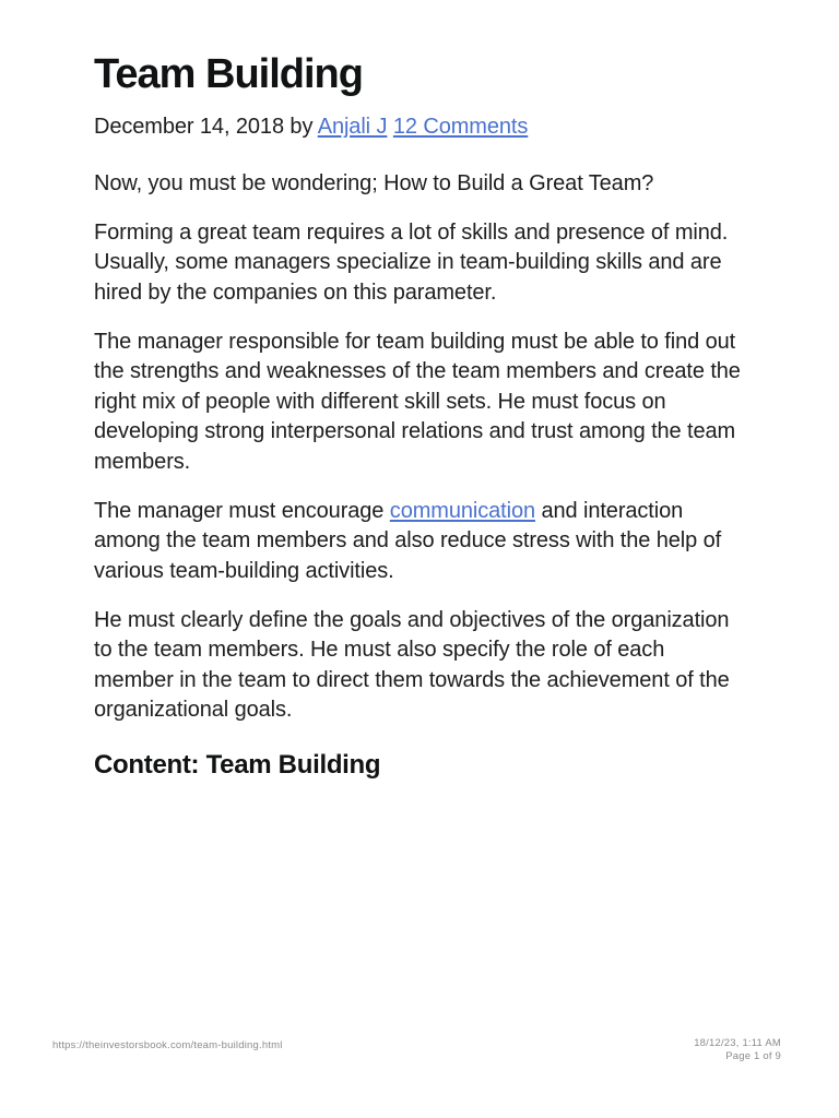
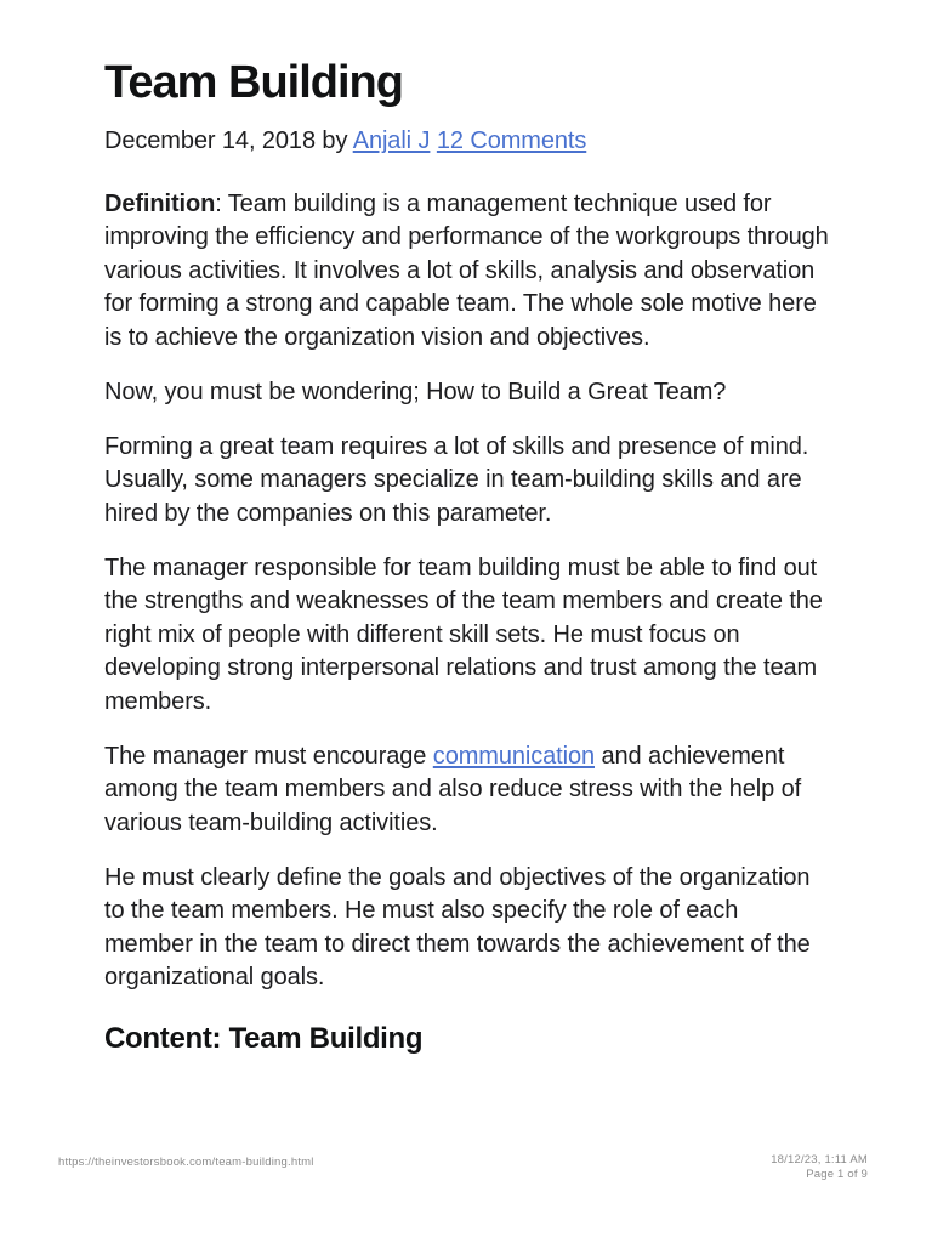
  Team Building
  December 14, 2018 by Anjali J 12 Comments
+ Definition: Team building is a management technique used for improving the efficiency and performance of the workgroups through various activities. It involves a lot of skills, analysis and observation for forming a strong and capable team. The whole sole motive here is to achieve the organization vision and objectives.
  Now, you must be wondering; How to Build a Great Team?
  Forming a great team requires a lot of skills and presence of mind. Usually, some managers specialize in team-building skills and are hired by the companies on this parameter.
  The manager responsible for team building must be able to find out the strengths and weaknesses of the team members and create the right mix of people with different skill sets. He must focus on developing strong interpersonal relations and trust among the team members.
- The manager must encourage communication and interaction among the team members and also reduce stress with the help of various team-building activities.
+ The manager must encourage communication and achievement among the team members and also reduce stress with the help of various team-building activities.
  He must clearly define the goals and objectives of the organization to the team members. He must also specify the role of each member in the team to direct them towards the achievement of the organizational goals.
  Content: Team Building
  https://theinvestorsbook.com/team-building.html
  18/12/23, 1:11 AM
  Page 1 of 9
